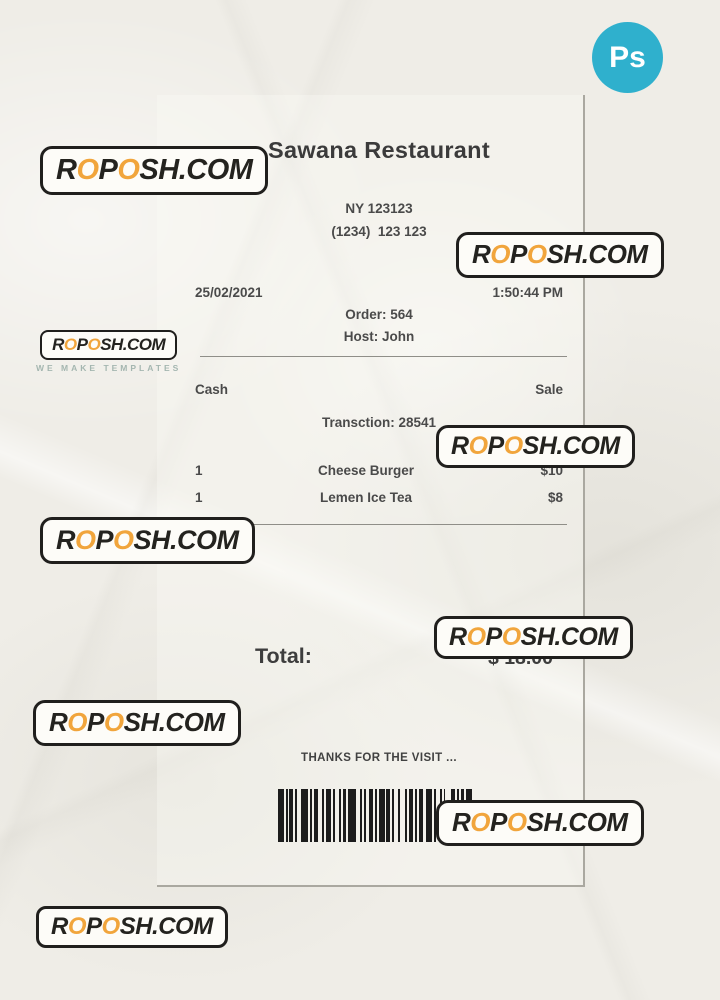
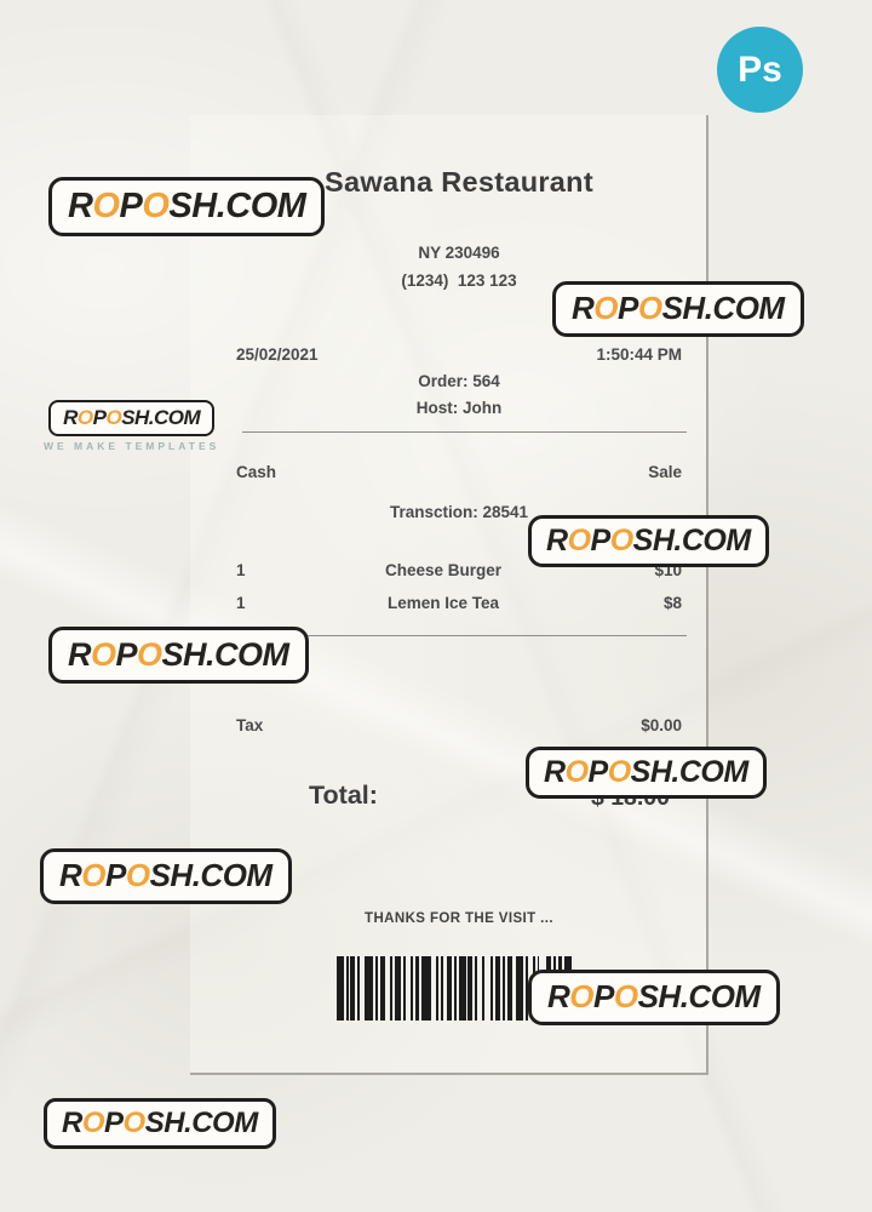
  Sawana Restaurant
- NY 123123
+ NY 230496
  (1234) 123 123
  25/02/2021
  1:50:44 PM
  Order: 564
  Host: John
  Cash
  Sale
  Transction: 28541
  1
  Cheese Burger
  $10
  1
  Lemen Ice Tea
  $8
+ Tax
+ $0.00
  Total:
  THANKS FOR THE VISIT ...
  ROPOSH.COM
  ROPOSH.COM
  ROPOSH.COM
  WE MAKE TEMPLATES
  ROPOSH.COM
  ROPOSH.COM
  ROPOSH.COM
  ROPOSH.COM
  ROPOSH.COM
  ROPOSH.COM
  Ps
